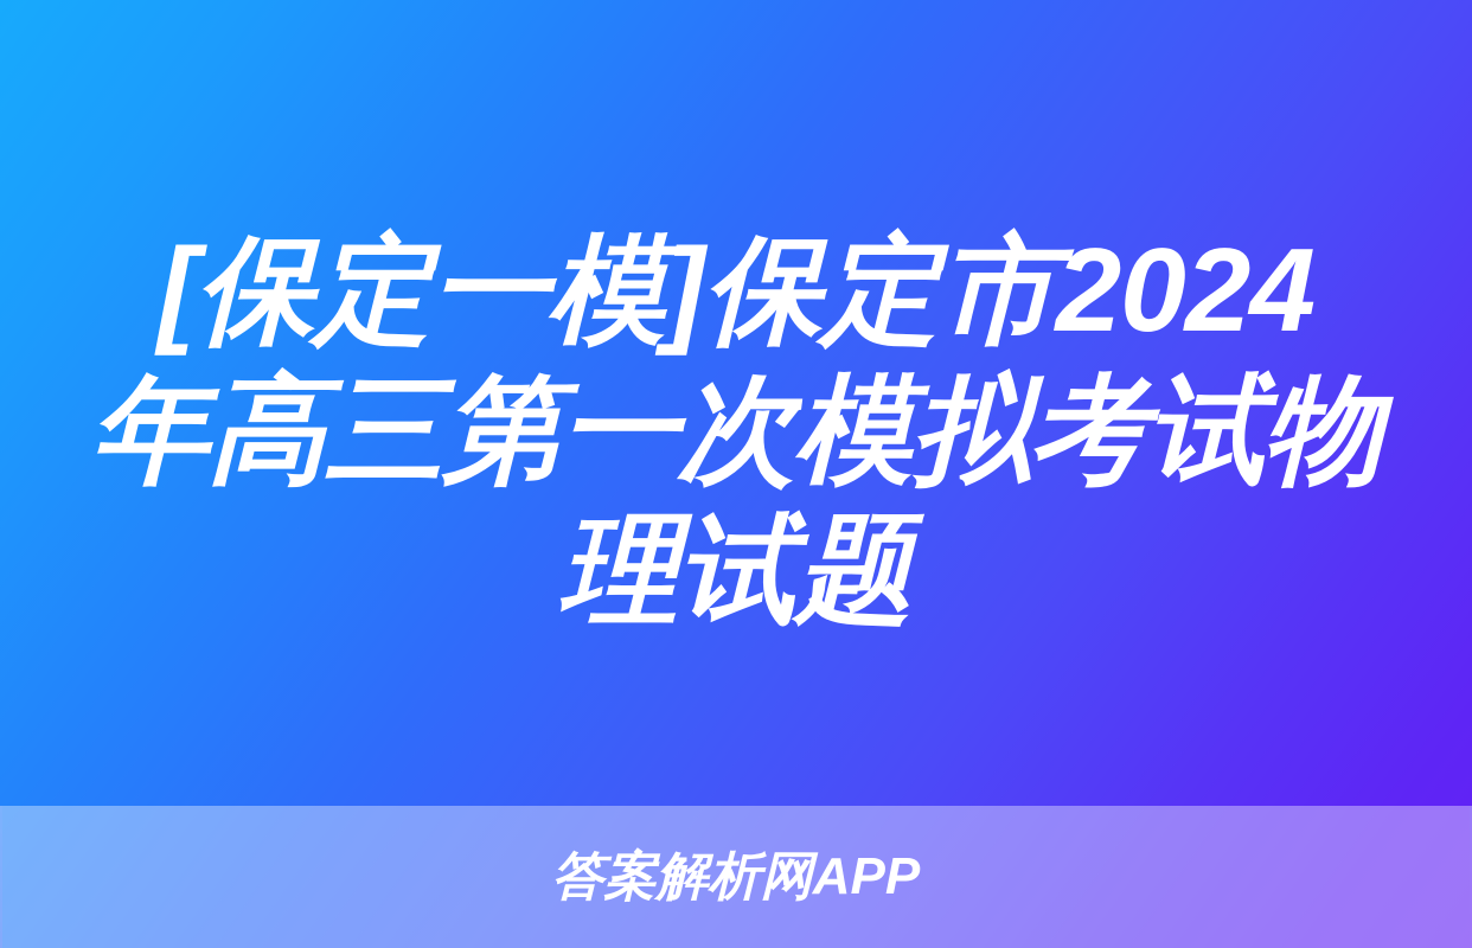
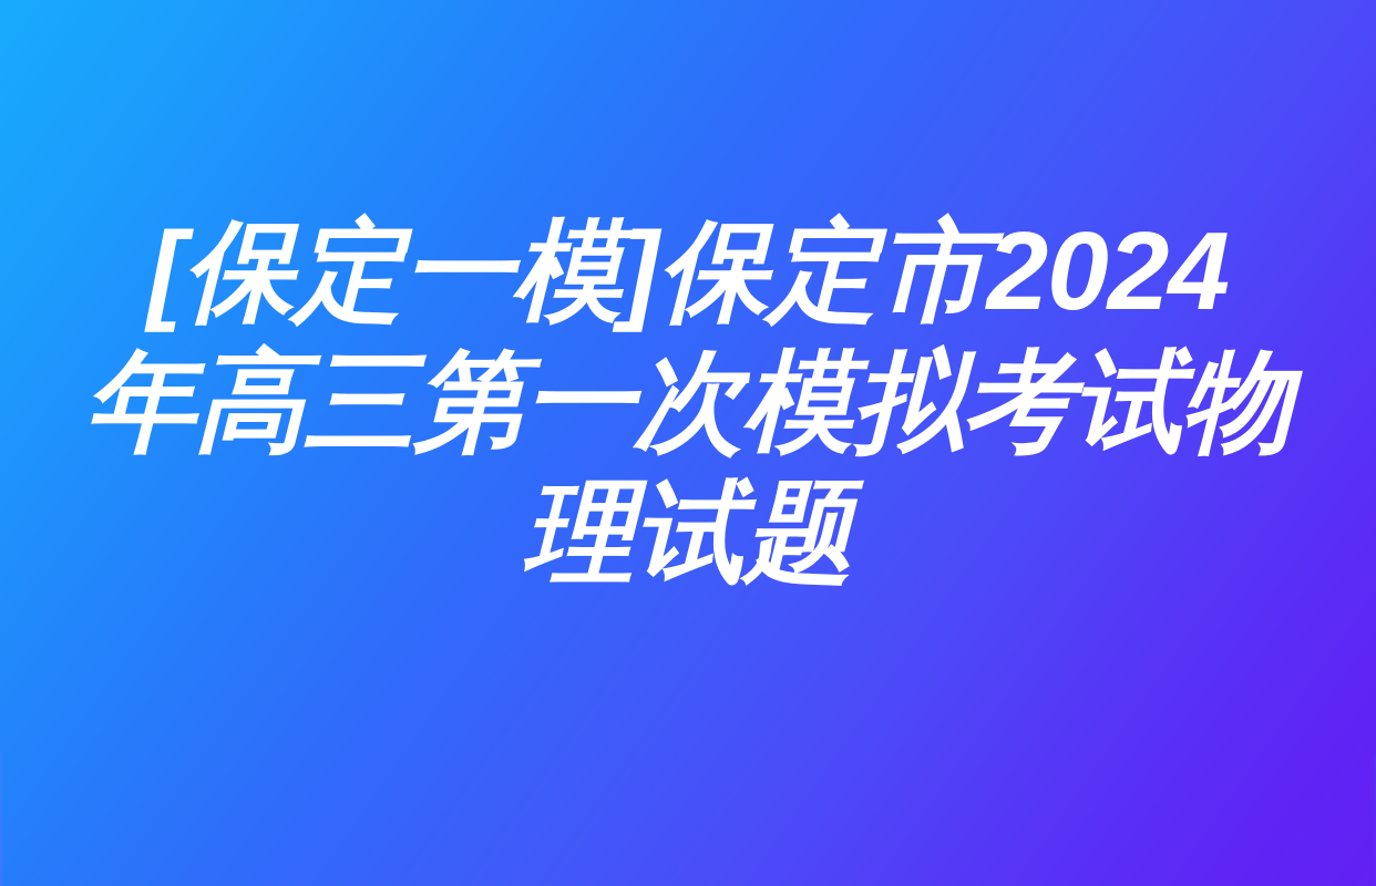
  [保定一模]保定市2024
  年高三第一次模拟考试物
  理试题
- 答案解析网APP
